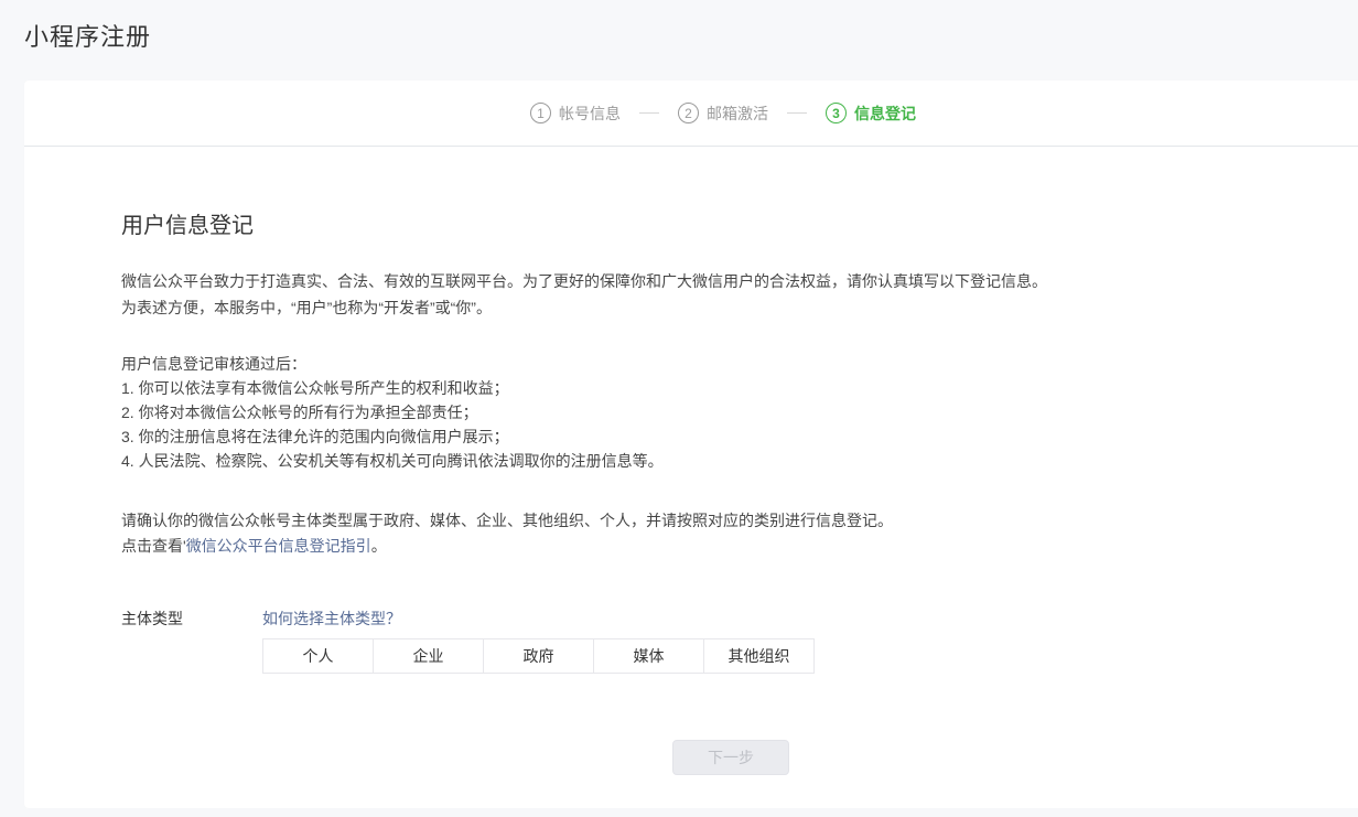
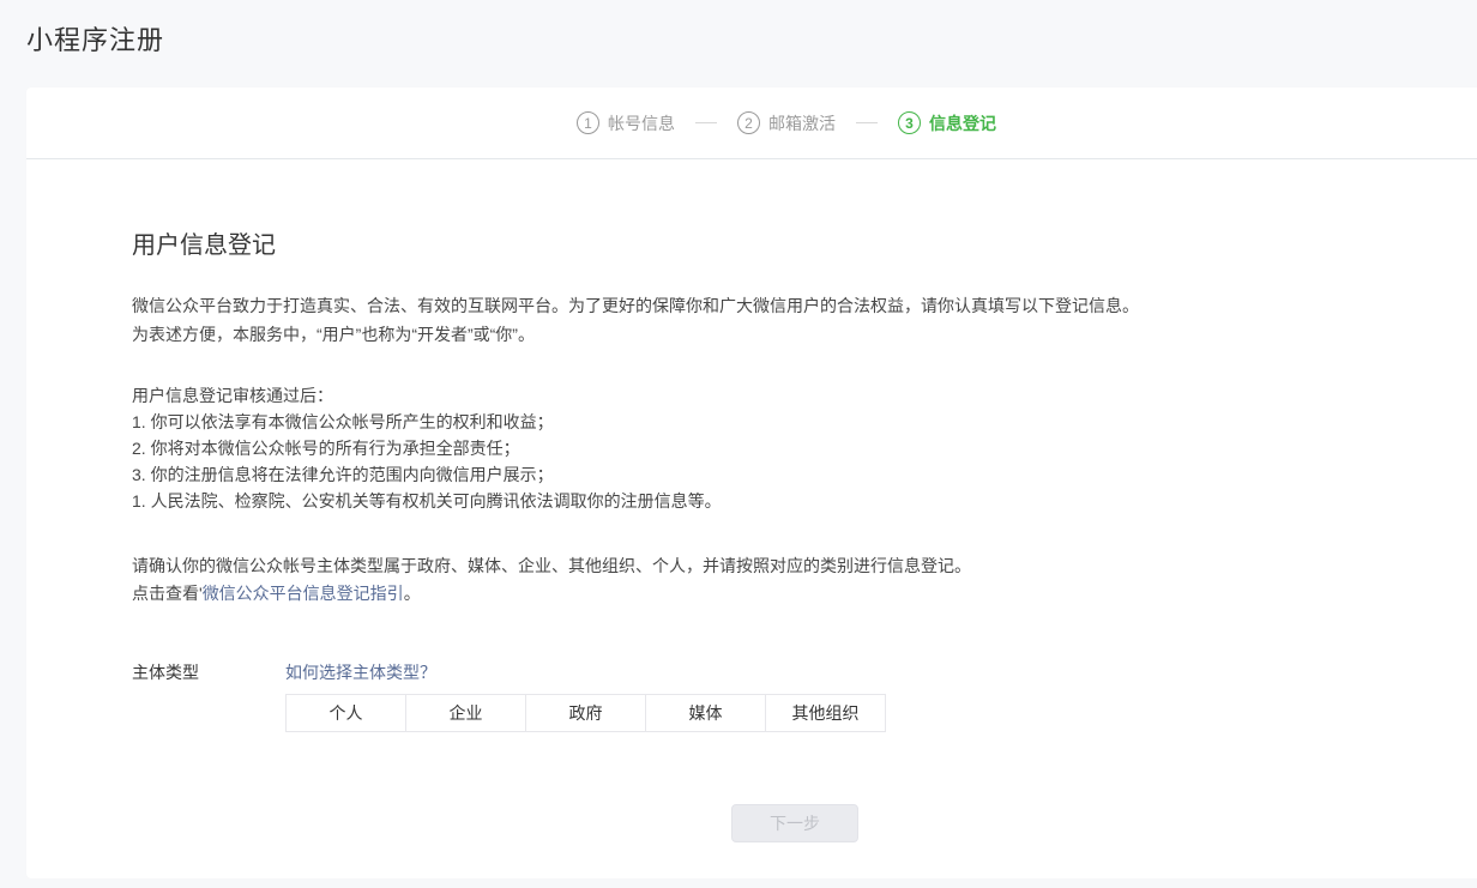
  小程序注册
  1
  帐号信息
  2
  邮箱激活
  3
  信息登记
  用户信息登记
  微信公众平台致力于打造真实、合法、有效的互联网平台。为了更好的保障你和广大微信用户的合法权益，请你认真填写以下登记信息。
  为表述方便，本服务中，“用户”也称为“开发者”或“你”。
  用户信息登记审核通过后：
  1. 你可以依法享有本微信公众帐号所产生的权利和收益；
  2. 你将对本微信公众帐号的所有行为承担全部责任；
  3. 你的注册信息将在法律允许的范围内向微信用户展示；
- 4. 人民法院、检察院、公安机关等有权机关可向腾讯依法调取你的注册信息等。
+ 1. 人民法院、检察院、公安机关等有权机关可向腾讯依法调取你的注册信息等。
  请确认你的微信公众帐号主体类型属于政府、媒体、企业、其他组织、个人，并请按照对应的类别进行信息登记。
  点击查看'微信公众平台信息登记指引。
  主体类型
  如何选择主体类型？
  个人
  企业
  政府
  媒体
  其他组织
  下一步
